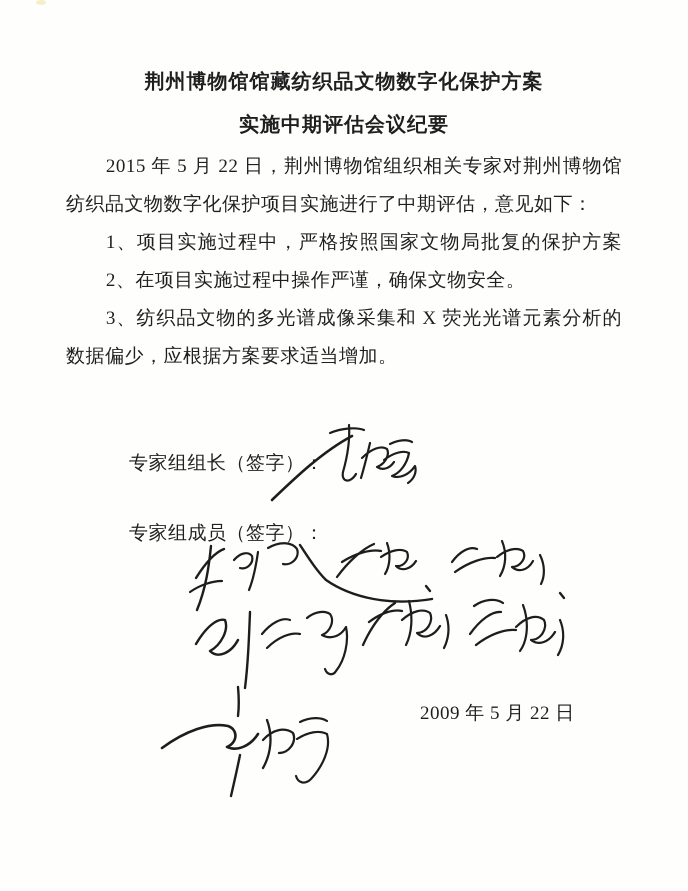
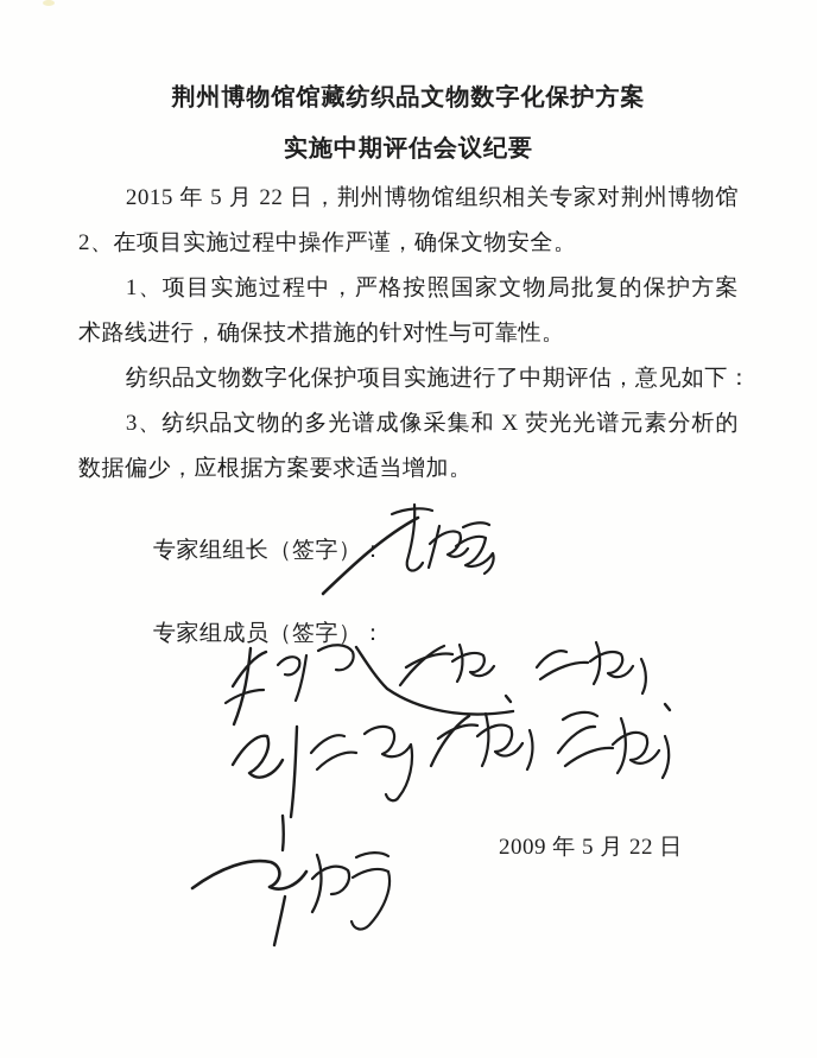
  荆州博物馆馆藏纺织品文物数字化保护方案
  实施中期评估会议纪要
  2015 年 5 月 22 日，荆州博物馆组织相关专家对荆州博物馆
- 纺织品文物数字化保护项目实施进行了中期评估，意见如下：
+ 2、在项目实施过程中操作严谨，确保文物安全。
  1、项目实施过程中，严格按照国家文物局批复的保护方案
+ 术路线进行，确保技术措施的针对性与可靠性。
- 2、在项目实施过程中操作严谨，确保文物安全。
+ 纺织品文物数字化保护项目实施进行了中期评估，意见如下：
  3、纺织品文物的多光谱成像采集和 X 荧光光谱元素分析的
  数据偏少，应根据方案要求适当增加。
  专家组组长（签字）：
  专家组成员（签字）：
  2009 年 5 月 22 日
